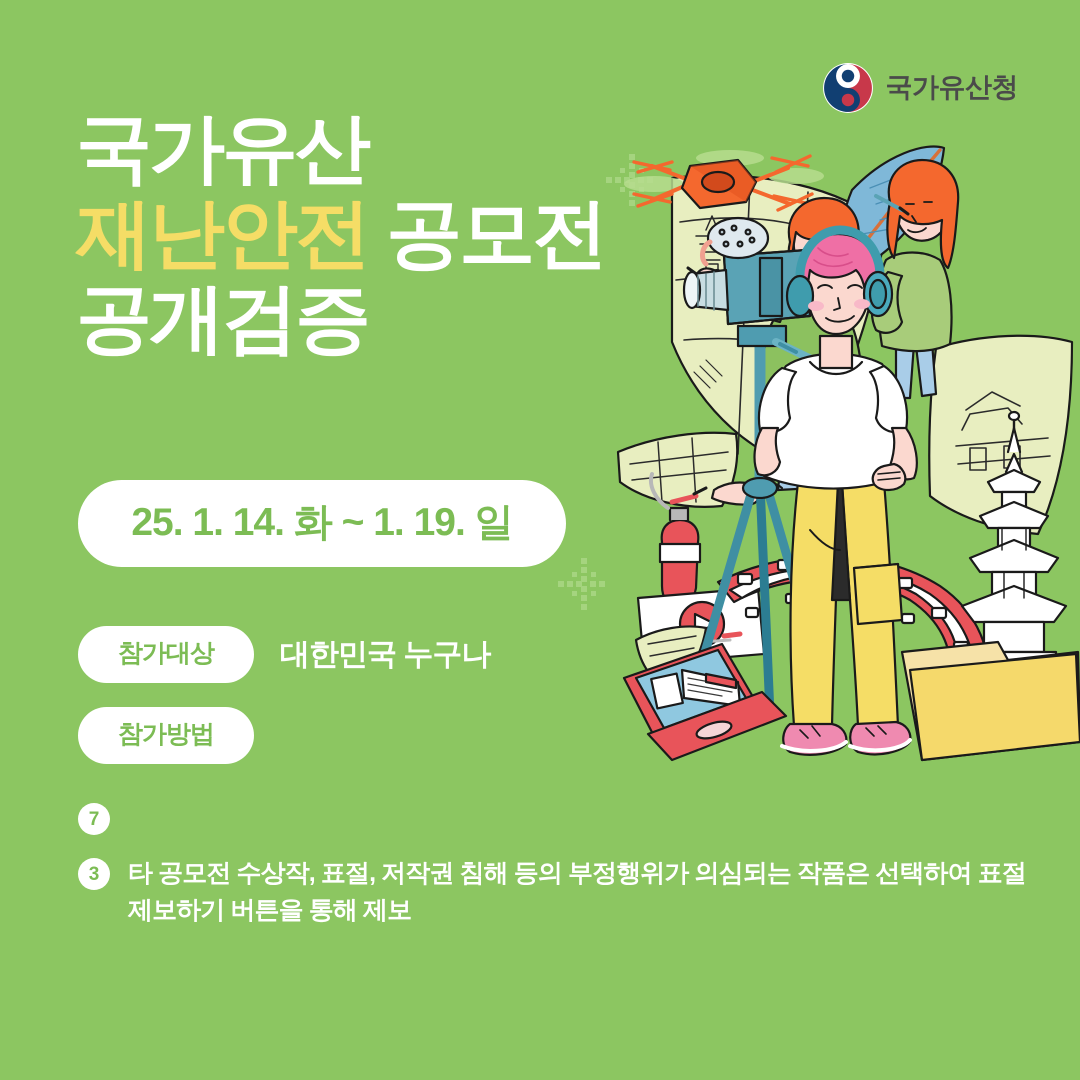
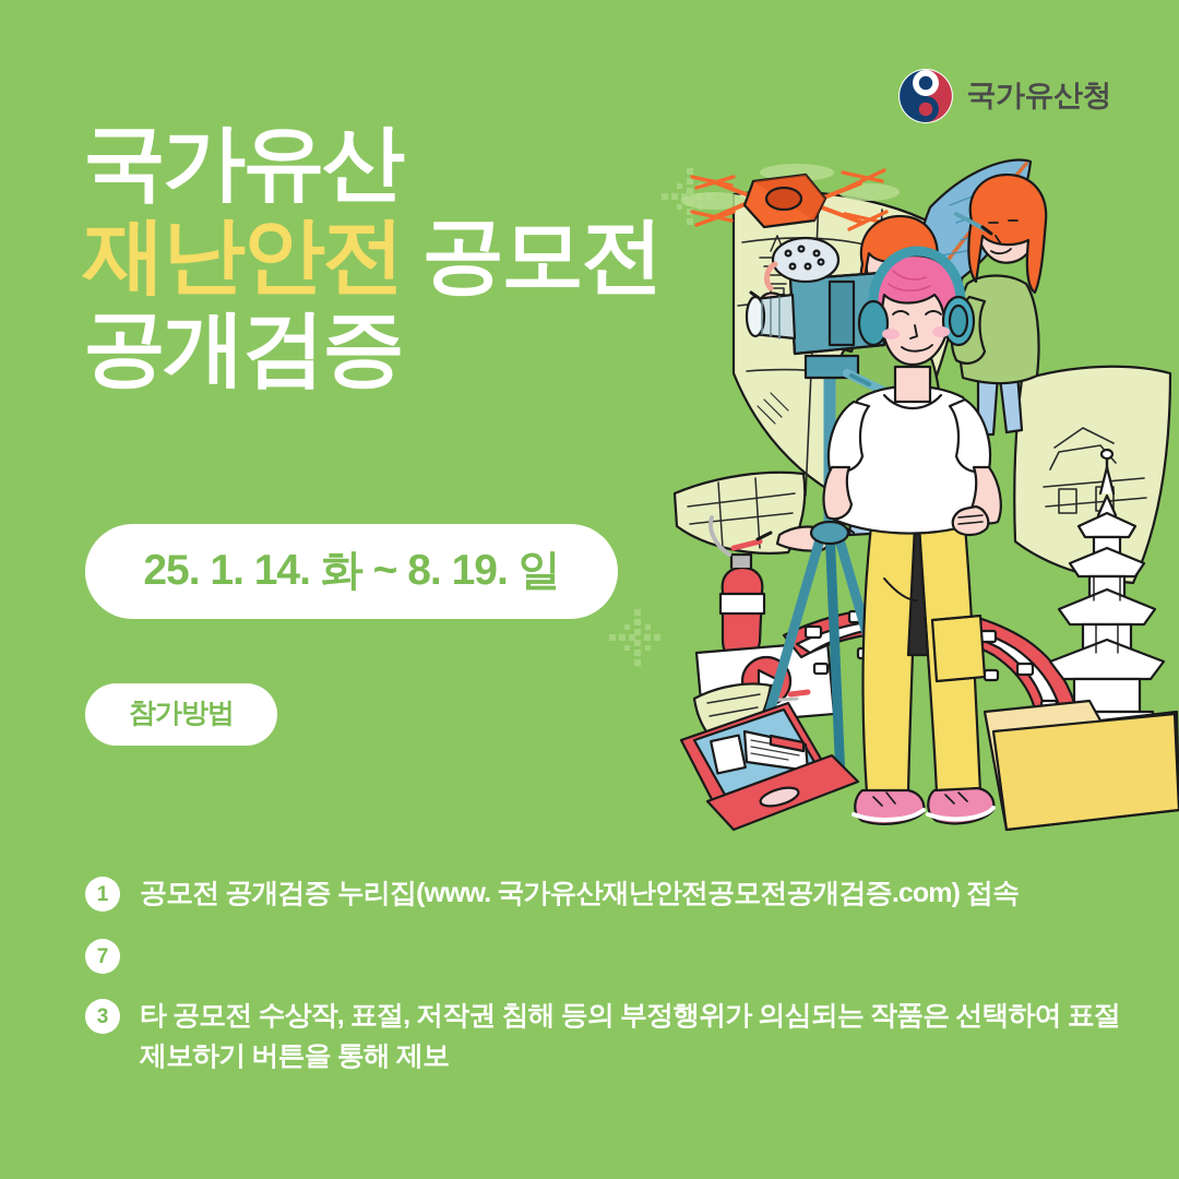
  국가유산청
  국가유산
  재난안전 공모전
  공개검증
- 25. 1. 14. 화 ~ 1. 19. 일
+ 25. 1. 14. 화 ~ 8. 19. 일
- 참가대상
- 대한민국 누구나
  참가방법
+ 1
+ 공모전 공개검증 누리집(www. 국가유산재난안전공모전공개검증.com) 접속
  7
  3
  타 공모전 수상작, 표절, 저작권 침해 등의 부정행위가 의심되는 작품은 선택하여 표절제보하기 버튼을 통해 제보
